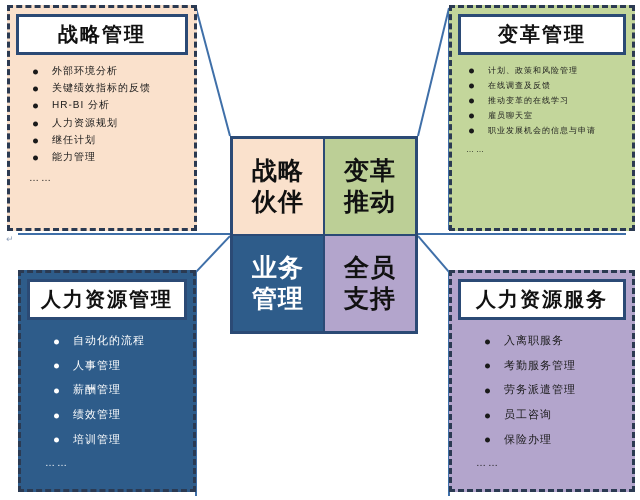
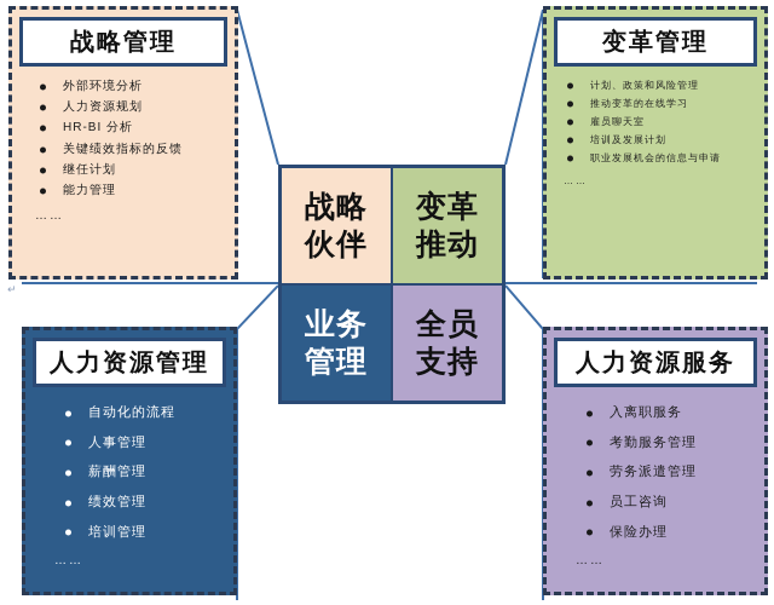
  战略管理
  外部环境分析
- 关键绩效指标的反馈
+ 人力资源规划
  HR-BI 分析
- 人力资源规划
+ 关键绩效指标的反馈
  继任计划
  能力管理
  ……
  变革管理
  计划、政策和风险管理
- 在线调查及反馈
  推动变革的在线学习
  雇员聊天室
+ 培训及发展计划
  职业发展机会的信息与申请
  ……
  人力资源管理
  自动化的流程
  人事管理
  薪酬管理
  绩效管理
  培训管理
  ……
  人力资源服务
  入离职服务
  考勤服务管理
  劳务派遣管理
  员工咨询
  保险办理
  ……
  战略
  伙伴
  变革
  推动
  业务
  管理
  全员
  支持
  ↵
